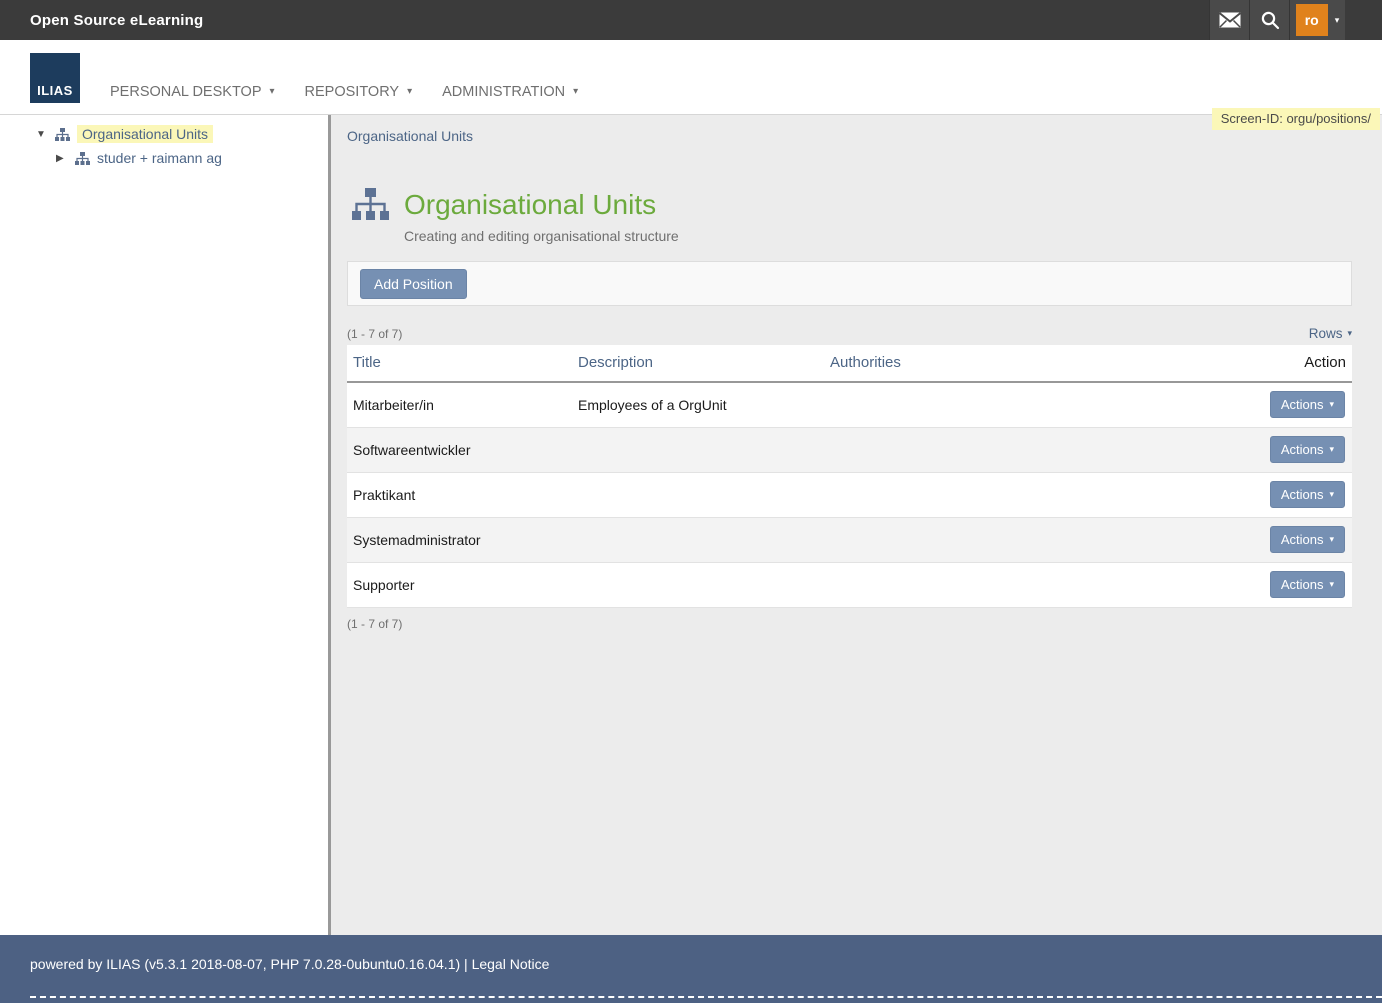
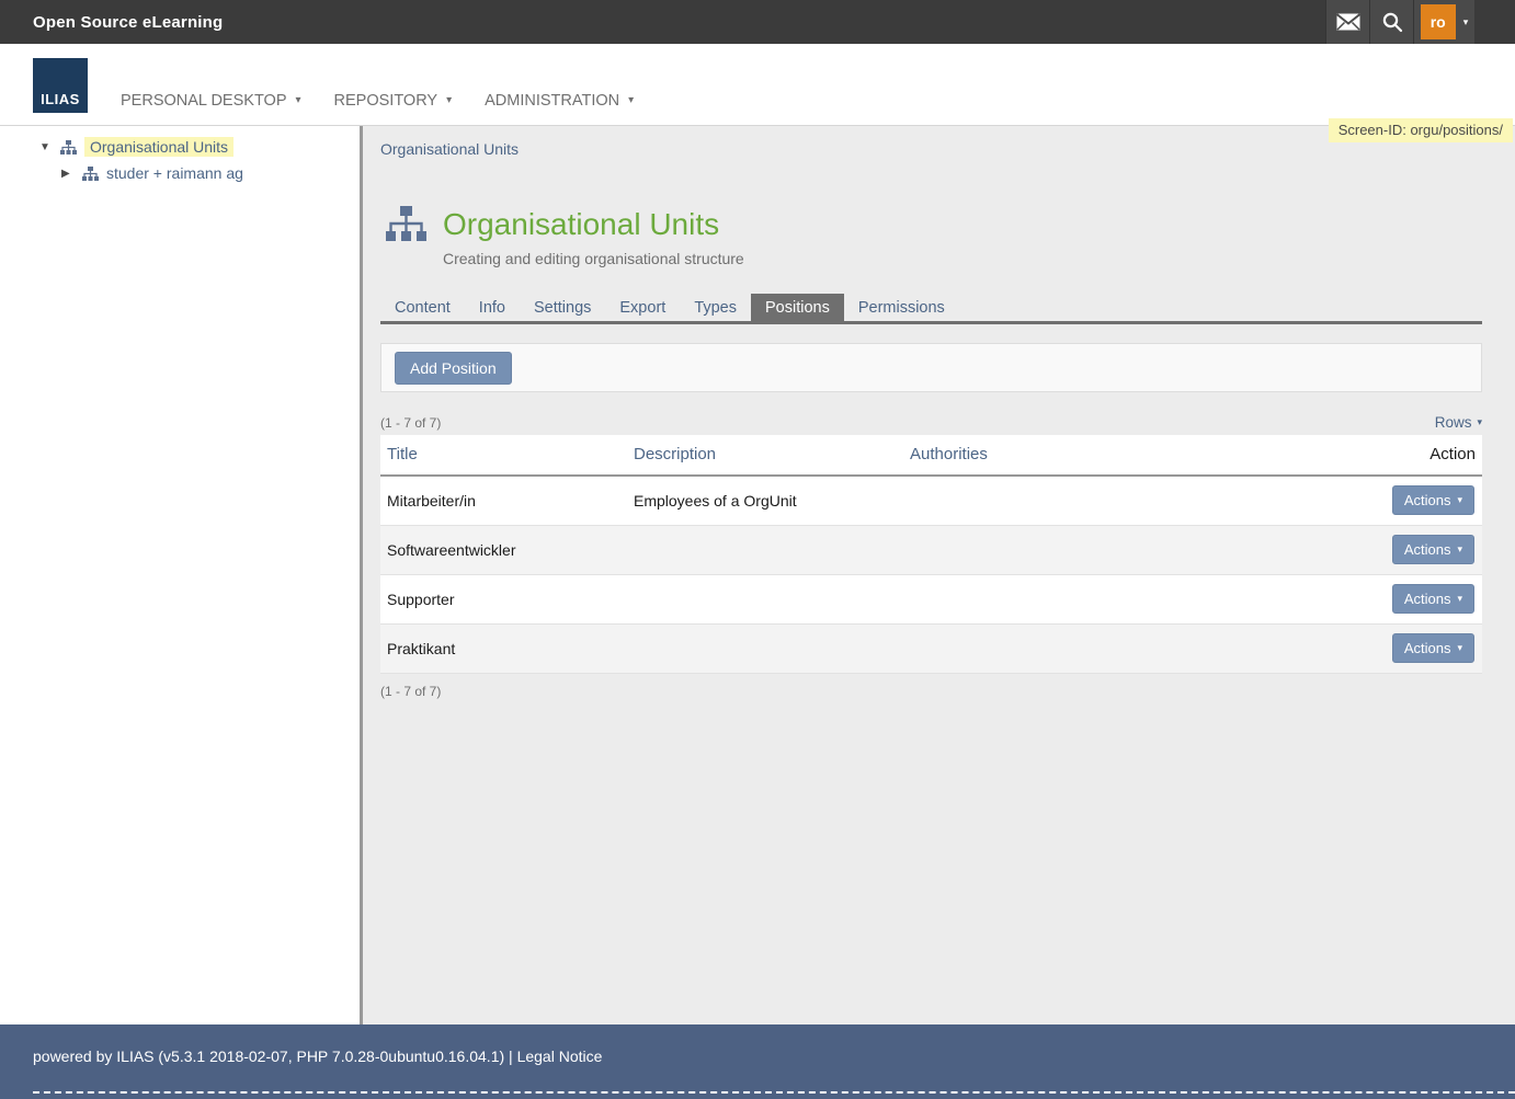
  Open Source eLearning
  ro
  ▾
  ILIAS
  PERSONAL DESKTOP
  ▾
  REPOSITORY
  ▾
  ADMINISTRATION
  ▾
  Screen-ID: orgu/positions/
  ▼
  Organisational Units
  ▶
  studer + raimann ag
  Organisational Units
  Organisational Units
  Creating and editing organisational structure
+ Content
+ Info
+ Settings
+ Export
+ Types
+ Positions
+ Permissions
  Add Position
  (1 - 7 of 7)
  Rows
  ▾
  Title	Description	Authorities	Action
  Mitarbeiter/in	Employees of a OrgUnit		Actions ▾
  Softwareentwickler			Actions ▾
- Praktikant			Actions ▾
+ Supporter			Actions ▾
- Systemadministrator			Actions ▾
- Supporter			Actions ▾
+ Praktikant			Actions ▾
  (1 - 7 of 7)
- powered by ILIAS (v5.3.1 2018-08-07, PHP 7.0.28-0ubuntu0.16.04.1) | Legal Notice
+ powered by ILIAS (v5.3.1 2018-02-07, PHP 7.0.28-0ubuntu0.16.04.1) | Legal Notice
